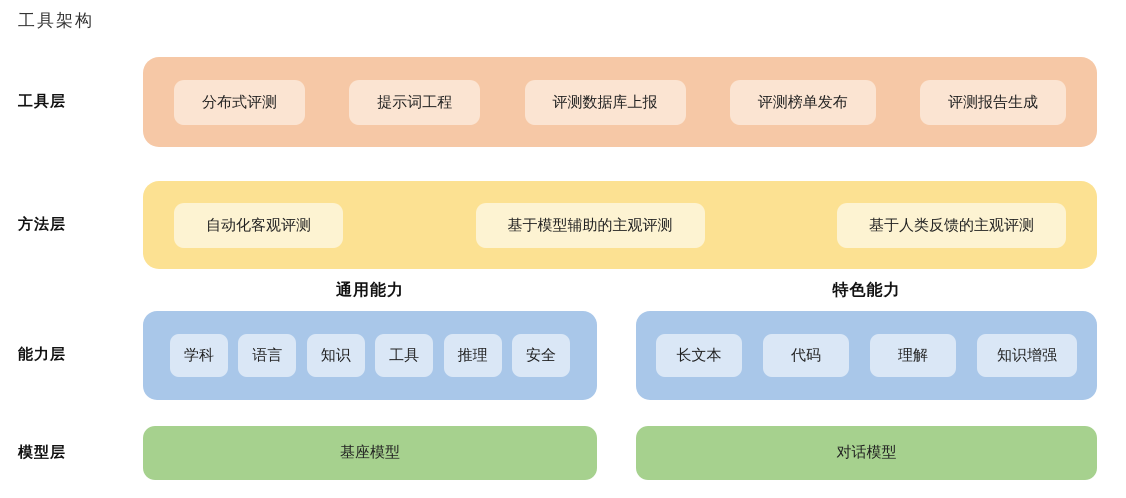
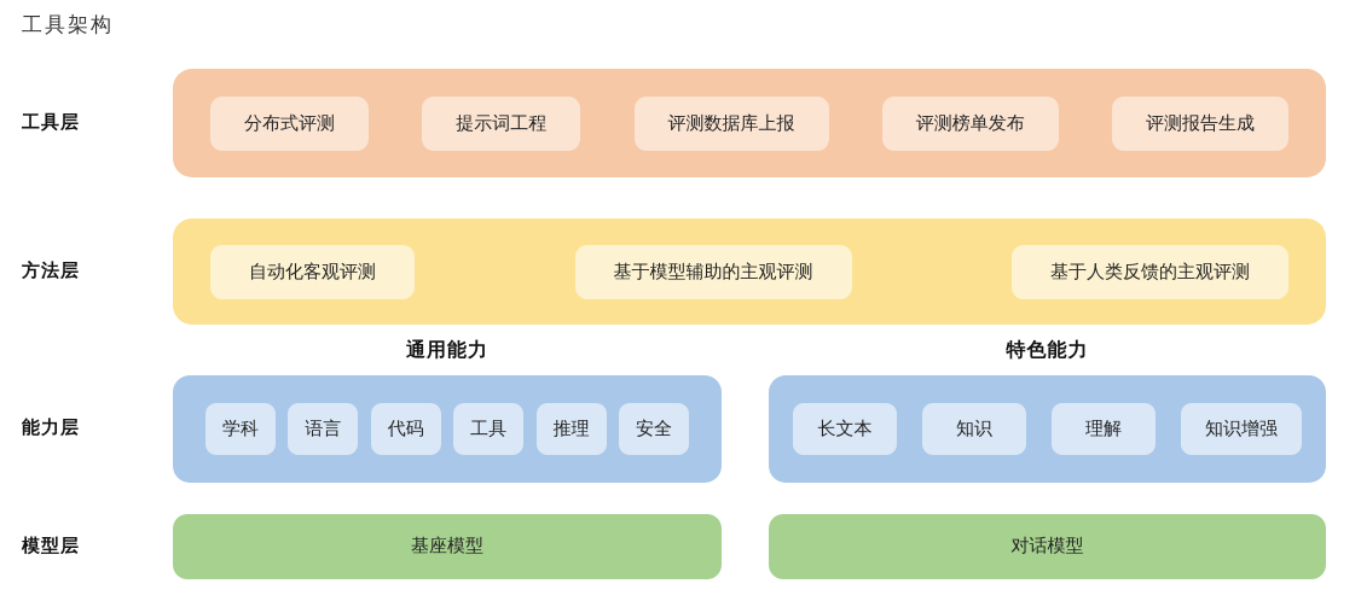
  工具架构
  工具层
  方法层
  能力层
  模型层
  分布式评测
  提示词工程
  评测数据库上报
  评测榜单发布
  评测报告生成
  自动化客观评测
  基于模型辅助的主观评测
  基于人类反馈的主观评测
  通用能力
  特色能力
  学科
  语言
- 知识
+ 代码
  工具
  推理
  安全
  长文本
- 代码
+ 知识
  理解
  知识增强
  基座模型
  对话模型
